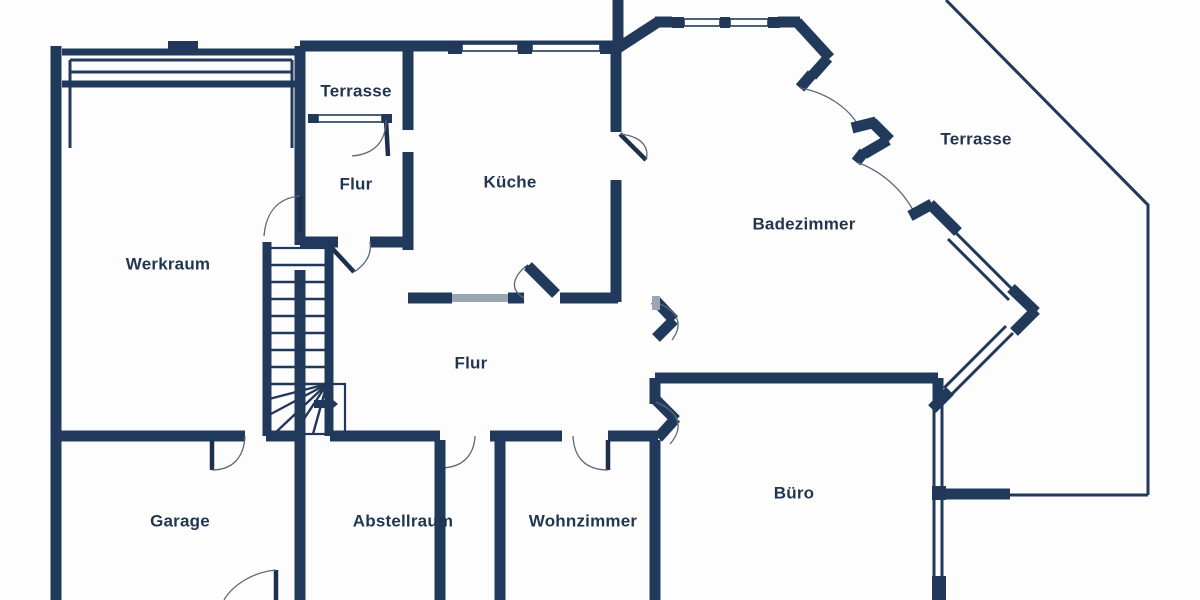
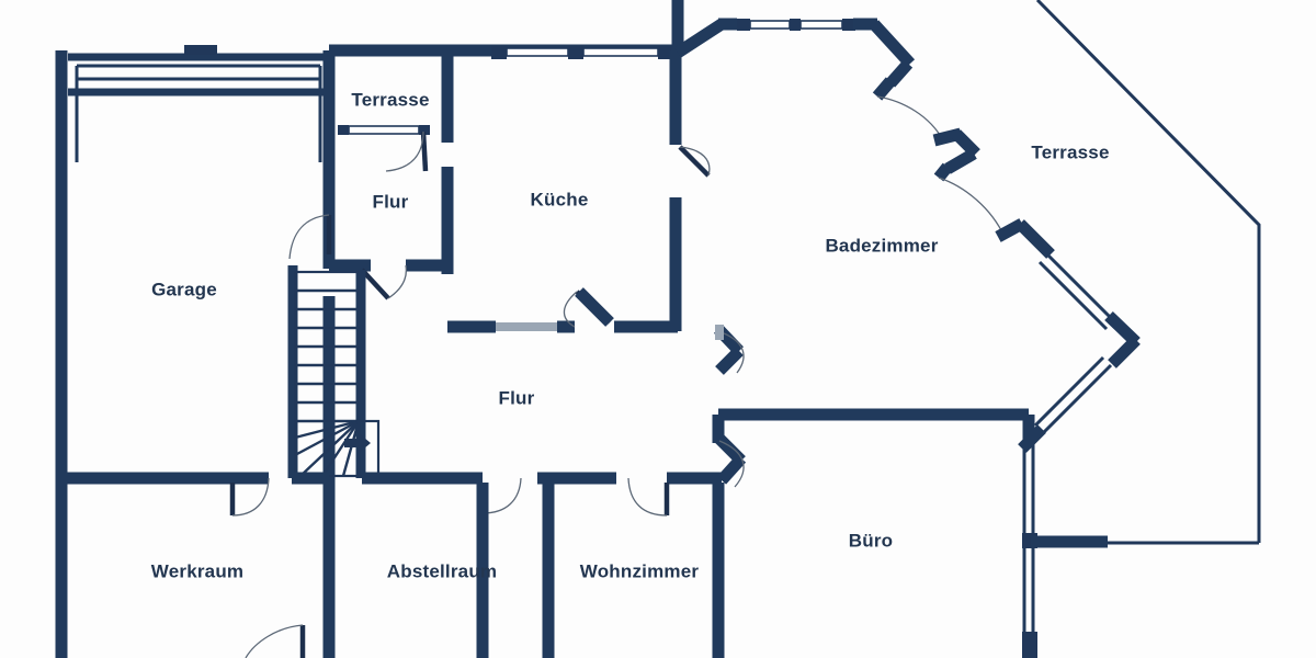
- Werkraum
+ Garage
  Terrasse
  Flur
  Küche
  Terrasse
  Badezimmer
  Flur
  Büro
- Garage
+ Werkraum
  Abstellraum
  Wohnzimmer
